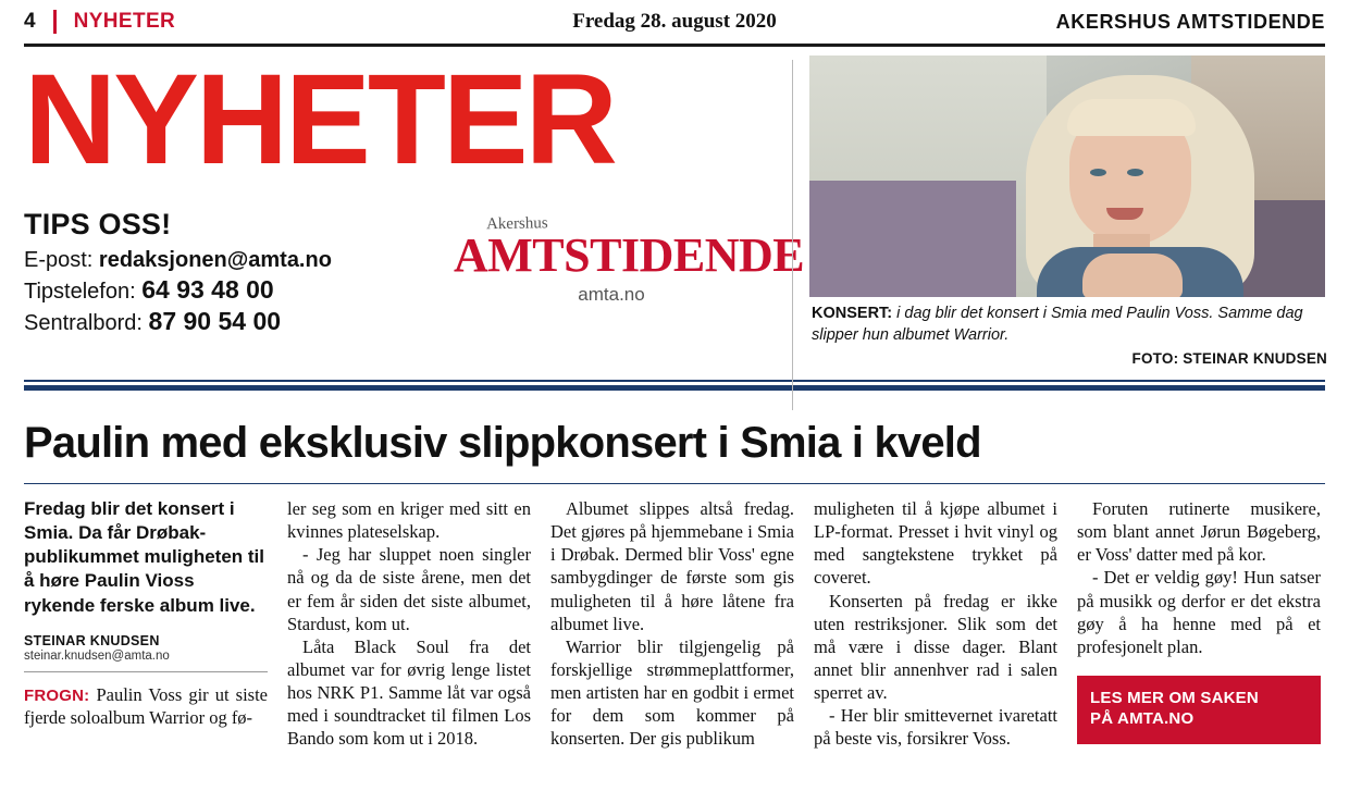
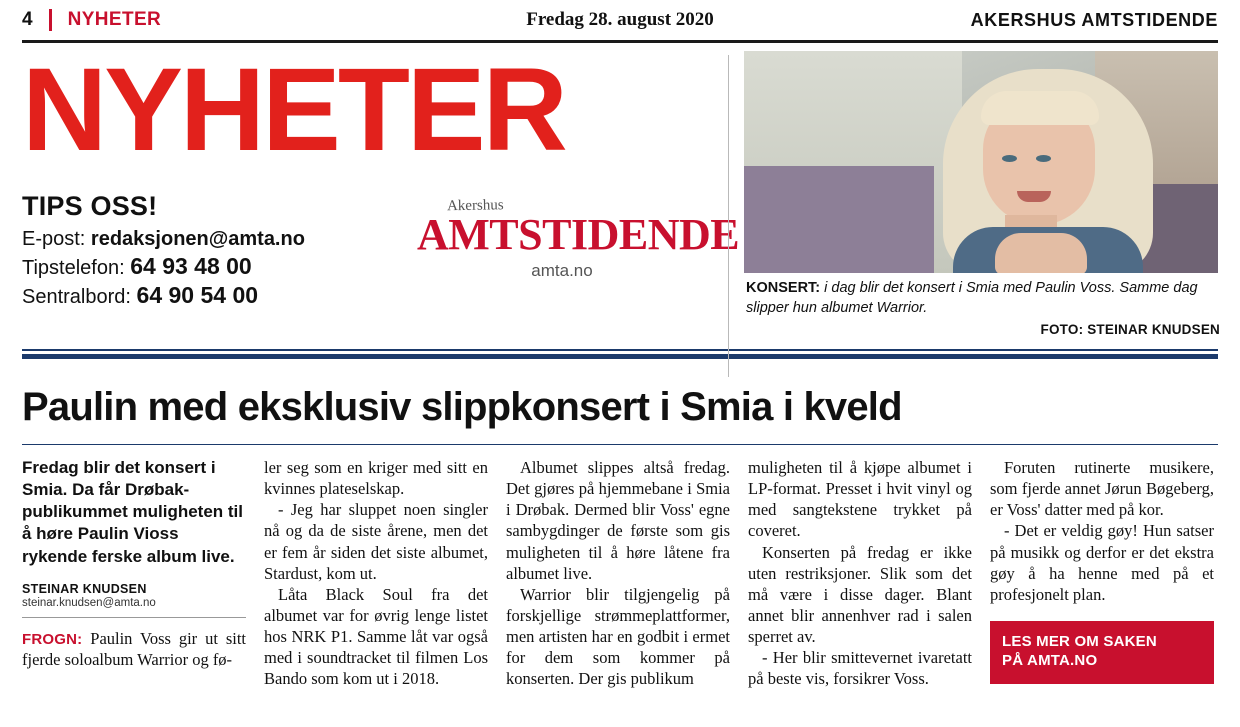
  4
  NYHETER
  Fredag 28. august 2020
  AKERSHUS AMTSTIDENDE
  NYHETER
  TIPS OSS!
  E-post: redaksjonen@amta.no
  Tipstelefon: 64 93 48 00
- Sentralbord: 87 90 54 00
+ Sentralbord: 64 90 54 00
  Akershus
  AMTSTIDENDE
  amta.no
  KONSERT: i dag blir det konsert i Smia med Paulin Voss. Samme dag slipper hun albumet Warrior.
  FOTO: STEINAR KNUDSEN
  Paulin med eksklusiv slippkonsert i Smia i kveld
  Fredag blir det konsert i Smia. Da får Drøbak-publikummet muligheten til å høre Paulin Vioss rykende ferske album live.
  STEINAR KNUDSEN
  steinar.knudsen@amta.no
- FROGN: Paulin Voss gir ut siste fjerde soloalbum Warrior og fø-
+ FROGN: Paulin Voss gir ut sitt fjerde soloalbum Warrior og fø-
  ler seg som en kriger med sitt en kvinnes plateselskap.
  - Jeg har sluppet noen singler nå og da de siste årene, men det er fem år siden det siste albumet, Stardust, kom ut.
  Låta Black Soul fra det albumet var for øvrig lenge listet hos NRK P1. Samme låt var også med i soundtracket til filmen Los Bando som kom ut i 2018.
  Albumet slippes altså fredag. Det gjøres på hjemmebane i Smia i Drøbak. Dermed blir Voss' egne sambygdinger de første som gis muligheten til å høre låtene fra albumet live.
  Warrior blir tilgjengelig på forskjellige strømmeplattformer, men artisten har en godbit i ermet for dem som kommer på konserten. Der gis publikum
  muligheten til å kjøpe albumet i LP-format. Presset i hvit vinyl og med sangtekstene trykket på coveret.
  Konserten på fredag er ikke uten restriksjoner. Slik som det må være i disse dager. Blant annet blir annenhver rad i salen sperret av.
  - Her blir smittevernet ivaretatt på beste vis, forsikrer Voss.
- Foruten rutinerte musikere, som blant annet Jørun Bøgeberg, er Voss' datter med på kor.
+ Foruten rutinerte musikere, som fjerde annet Jørun Bøgeberg, er Voss' datter med på kor.
  - Det er veldig gøy! Hun satser på musikk og derfor er det ekstra gøy å ha henne med på et profesjonelt plan.
  LES MER OM SAKEN
  PÅ AMTA.NO
